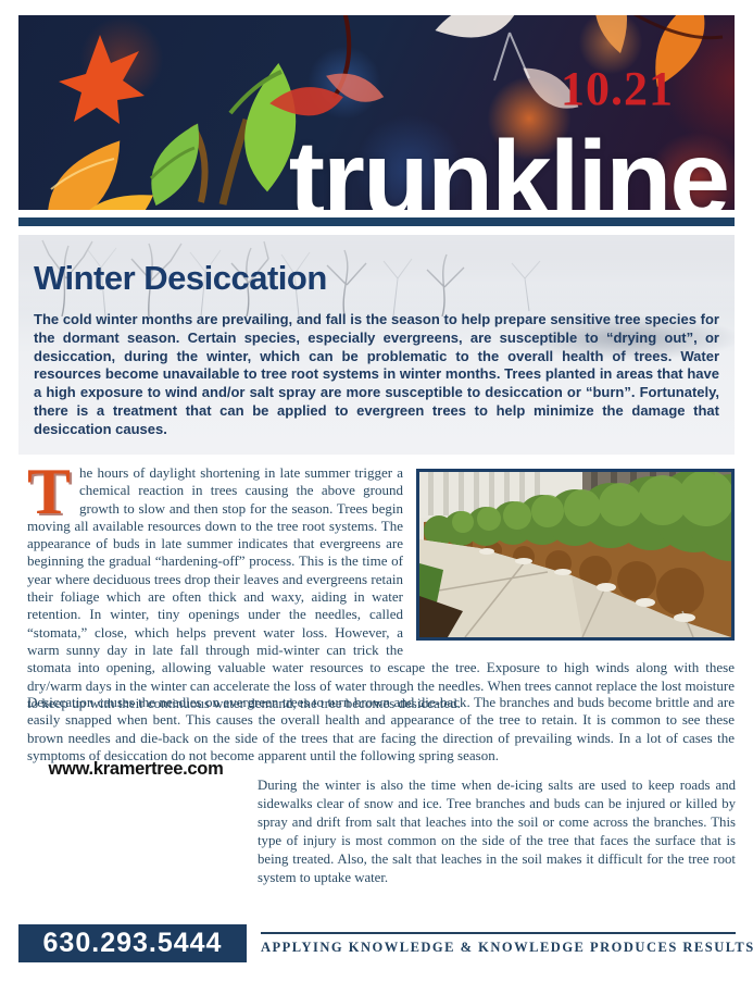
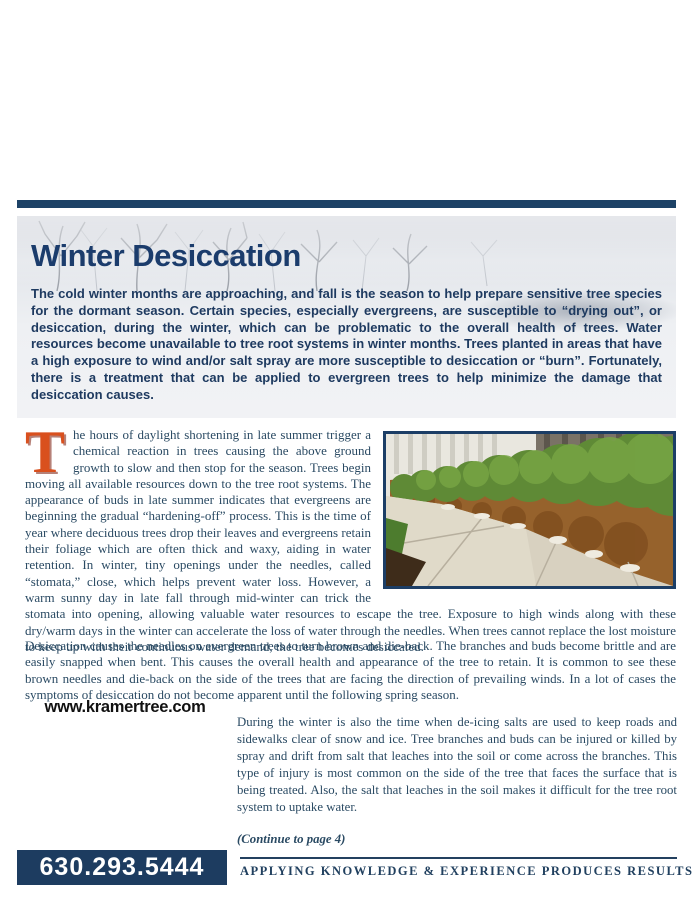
- 10.21
- trunkline
  Winter Desiccation
- The cold winter months are prevailing, and fall is the season to help prepare sensitive tree species for the dormant season. Certain species, especially evergreens, are susceptible to “drying out”, or desiccation, during the winter, which can be problematic to the overall health of trees. Water resources become unavailable to tree root systems in winter months. Trees planted in areas that have a high exposure to wind and/or salt spray are more susceptible to desiccation or “burn”. Fortunately, there is a treatment that can be applied to evergreen trees to help minimize the damage that desiccation causes.
+ The cold winter months are approaching, and fall is the season to help prepare sensitive tree species for the dormant season. Certain species, especially evergreens, are susceptible to “drying out”, or desiccation, during the winter, which can be problematic to the overall health of trees. Water resources become unavailable to tree root systems in winter months. Trees planted in areas that have a high exposure to wind and/or salt spray are more susceptible to desiccation or “burn”. Fortunately, there is a treatment that can be applied to evergreen trees to help minimize the damage that desiccation causes.
  T
  he hours of daylight shortening in late summer trigger a chemical reaction in trees causing the above ground growth to slow and then stop for the season. Trees begin moving all available resources down to the tree root systems. The appearance of buds in late summer indicates that evergreens are beginning the gradual “hardening-off” process. This is the time of year where deciduous trees drop their leaves and evergreens retain their foliage which are often thick and waxy, aiding in water retention. In winter, tiny openings under the needles, called “stomata,” close, which helps prevent water loss. However, a warm sunny day in late fall through mid-winter can trick the stomata into opening, allowing valuable water resources to escape the tree. Exposure to high winds along with these dry/warm days in the winter can accelerate the loss of water through the needles. When trees cannot replace the lost moisture to keep up with their continuous water demand, the tree becomes desiccated.
  Desiccation causes the needles on evergreen trees to turn brown and die-back. The branches and buds become brittle and are easily snapped when bent. This causes the overall health and appearance of the tree to retain. It is common to see these brown needles and die-back on the side of the trees that are facing the direction of prevailing winds. In a lot of cases the symptoms of desiccation do not become apparent until the following spring season.
  www.kramertree.com
  During the winter is also the time when de-icing salts are used to keep roads and sidewalks clear of snow and ice. Tree branches and buds can be injured or killed by spray and drift from salt that leaches into the soil or come across the branches. This type of injury is most common on the side of the tree that faces the surface that is being treated. Also, the salt that leaches in the soil makes it difficult for the tree root system to uptake water.
+ (Continue to page 4)
  630.293.5444
- APPLYING KNOWLEDGE & KNOWLEDGE PRODUCES RESULTS
+ APPLYING KNOWLEDGE & EXPERIENCE PRODUCES RESULTS
